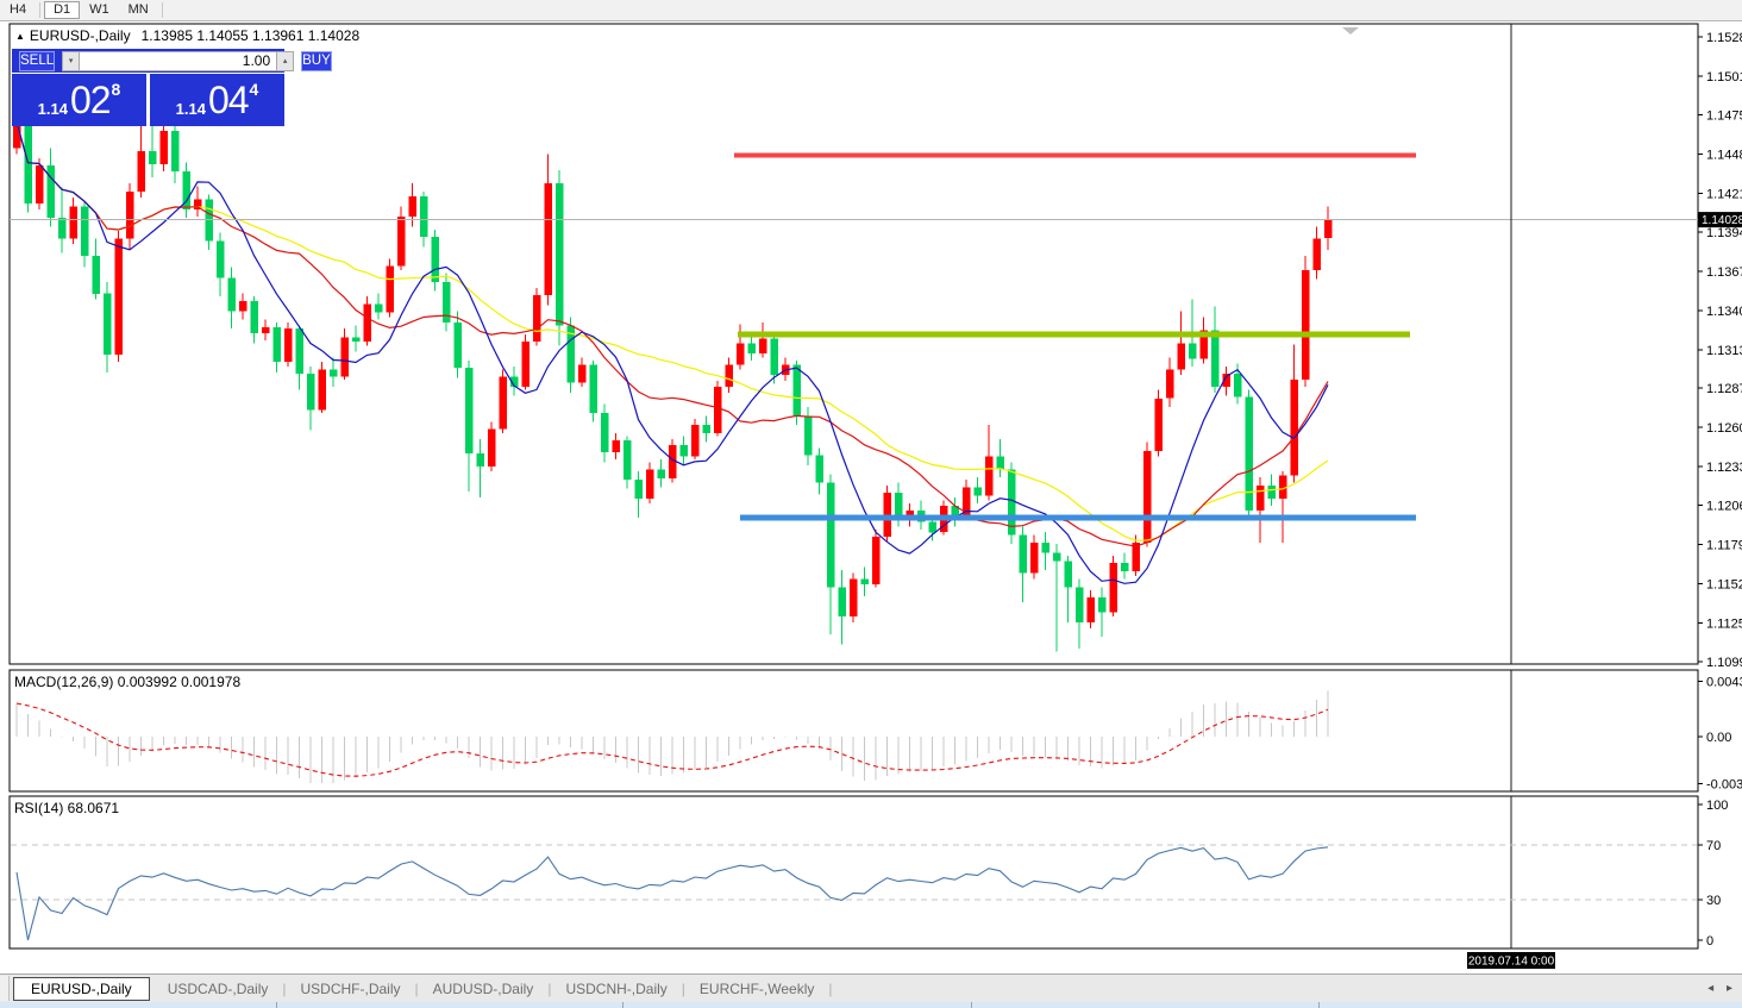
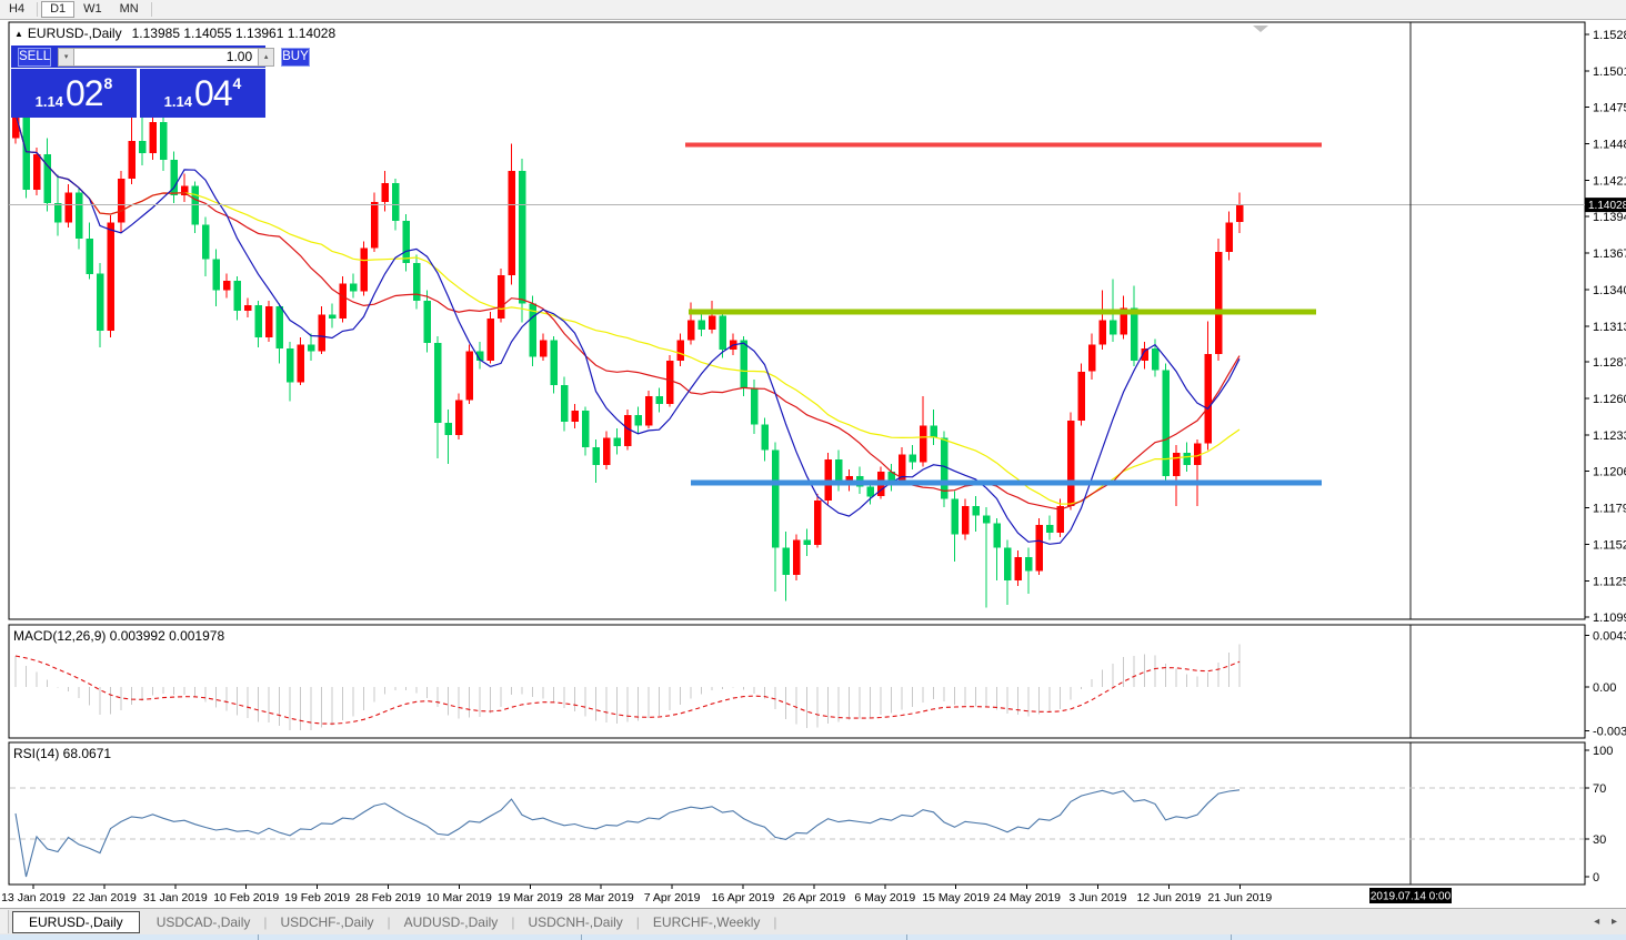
  H4
  D1
  W1
  MN
  1.152
  1.150
  1.147
  1.144
  1.142
  1.139
  1.136
  1.134
  1.131
  1.128
  1.126
  1.123
  1.120
  1.117
  1.115
  1.112
  1.109
  1.14028
  0.00
  -0.003
  100
  70
  30
  0
+ 13 Jan 2019
+ 22 Jan 2019
+ 31 Jan 2019
+ 10 Feb 2019
+ 19 Feb 2019
+ 28 Feb 2019
+ 10 Mar 2019
+ 19 Mar 2019
+ 28 Mar 2019
+ 7 Apr 2019
+ 16 Apr 2019
+ 26 Apr 2019
+ 6 May 2019
+ 15 May 2019
+ 24 May 2019
+ 3 Jun 2019
+ 12 Jun 2019
+ 21 Jun 2019
  2019.07.14 0:00
  ▲ EURUSD-,Daily 1.13985 1.14055 1.13961 1.14028
  MACD(12,26,9) 0.003992 0.001978
  RSI(14) 68.0671
  SELL
  1.00
  BUY
  1.14
  02
  8
  1.14
  04
  4
  EURUSD-,Daily
  USDCAD-,Daily
  |
  USDCHF-,Daily
  |
  AUDUSD-,Daily
  |
  USDCNH-,Daily
  |
  EURCHF-,Weekly
  |
  ◂ ▸
